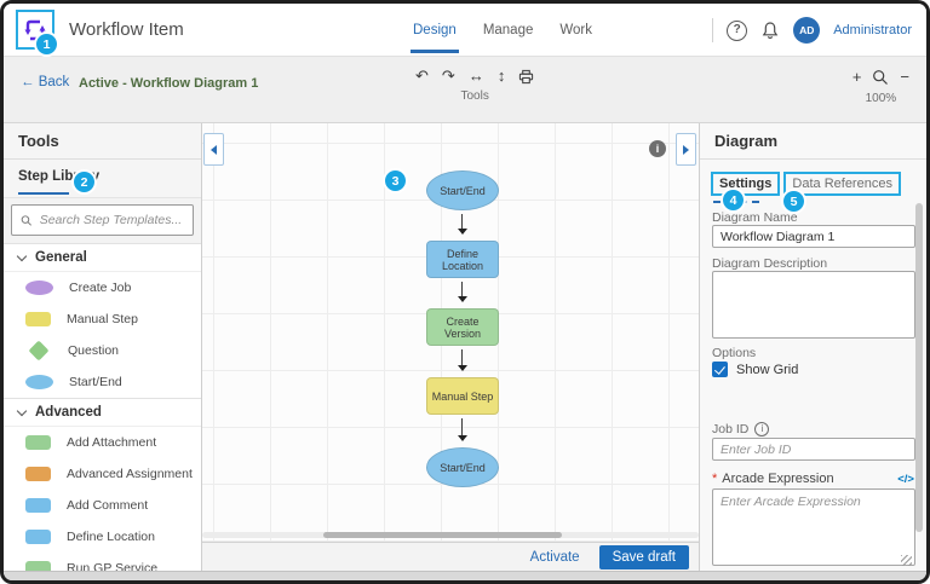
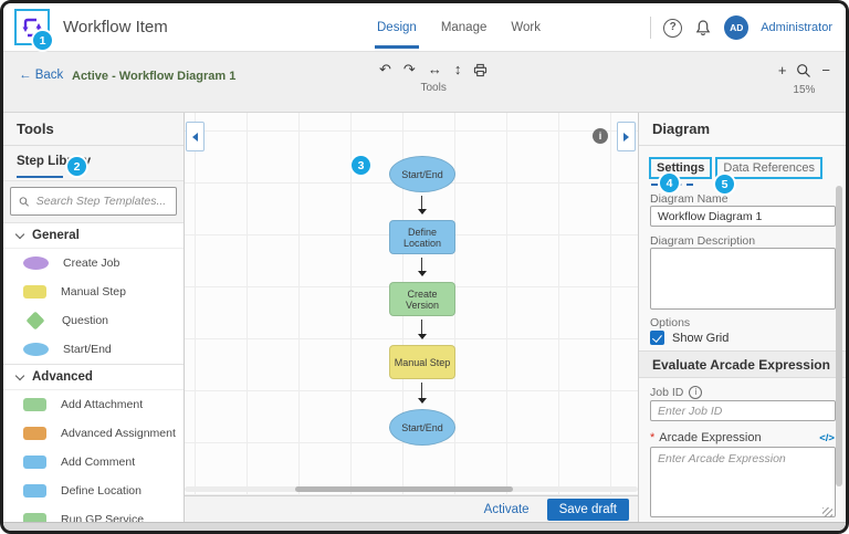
  Workflow Item
  Design
  Manage
  Work
  ?
  AD
  Administrator
  ← Back
  Active - Workflow Diagram 1
  ↶
  ↷
  ↔
  ↕
  Tools
  +
  −
- 100%
+ 15%
  Tools
  Step Liby
  Search Step Templates...
  General
  Create Job
  Manual Step
  Question
  Start/End
  Advanced
  Add Attachment
  Advanced Assignment
  Add Comment
  Define Location
  Run GP Service
  i
  Start/End
  Define Location
  Create Version
  Manual Step
  Start/End
  Activate
  Save draft
  Diagram
  Settings
  Data References
  Diagram Name
  Workflow Diagram 1
  Diagram Description
  Options
  Show Grid
+ Evaluate Arcade Expression
  Job ID
  i
  Enter Job ID
  *
  Arcade Expression
  </>
  Enter Arcade Expression
  1
  2
  3
  4
  5
